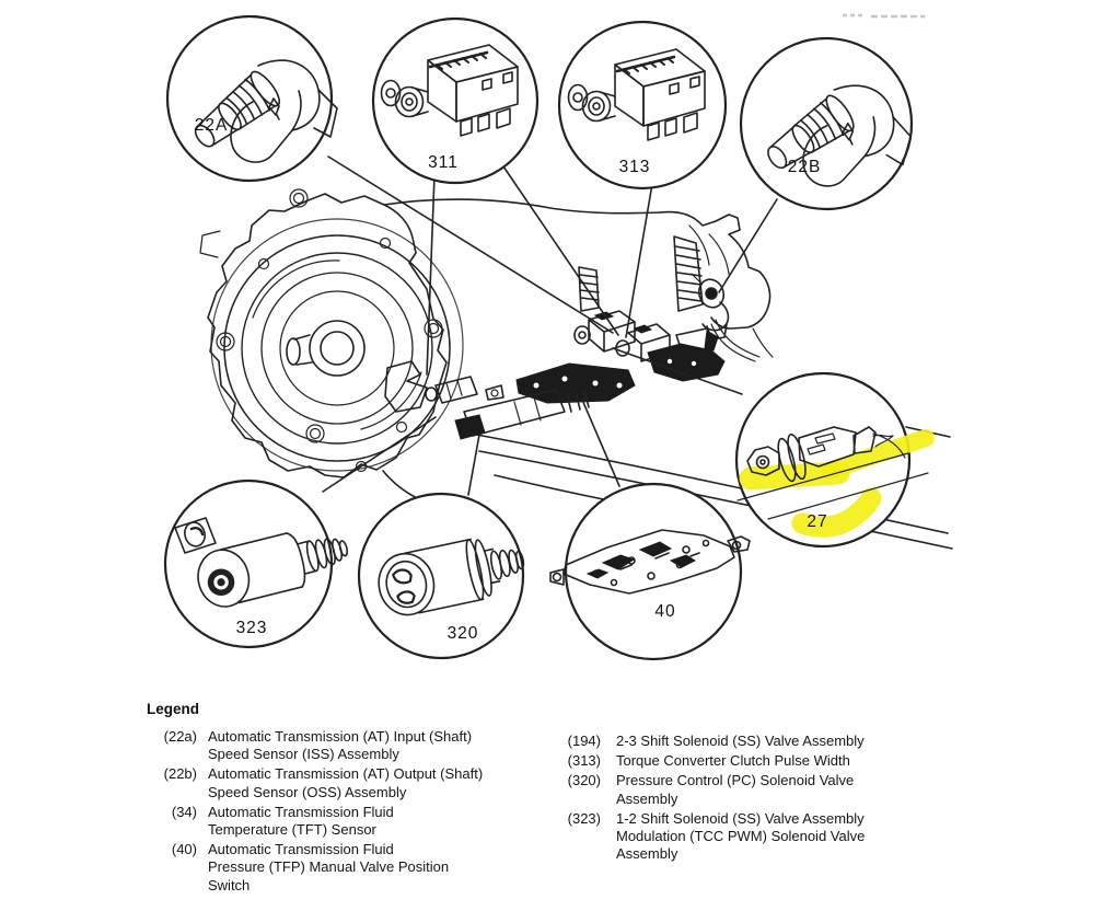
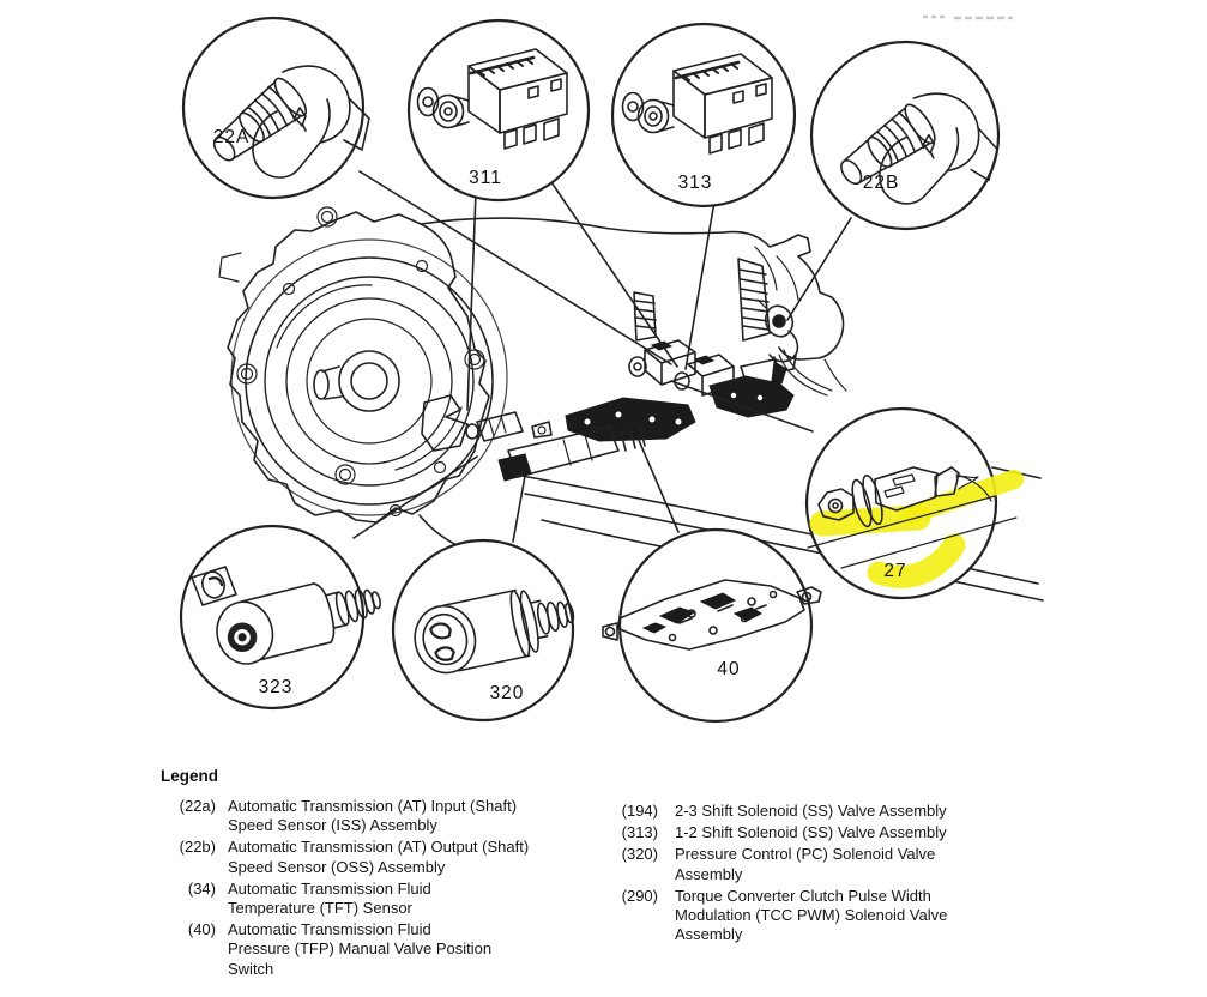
  22A
  311
  313
  22B
  323
  320
  40
  27
  Legend
  (22a)
  Automatic Transmission (AT) Input (Shaft)
  Speed Sensor (ISS) Assembly
  (22b)
  Automatic Transmission (AT) Output (Shaft)
  Speed Sensor (OSS) Assembly
  (34)
  Automatic Transmission Fluid
  Temperature (TFT) Sensor
  (40)
  Automatic Transmission Fluid
  Pressure (TFP) Manual Valve Position
  Switch
  (194)
  2-3 Shift Solenoid (SS) Valve Assembly
  (313)
- Torque Converter Clutch Pulse Width
+ 1-2 Shift Solenoid (SS) Valve Assembly
  (320)
  Pressure Control (PC) Solenoid Valve
  Assembly
- (323)
+ (290)
- 1-2 Shift Solenoid (SS) Valve Assembly
+ Torque Converter Clutch Pulse Width
  Modulation (TCC PWM) Solenoid Valve
  Assembly
